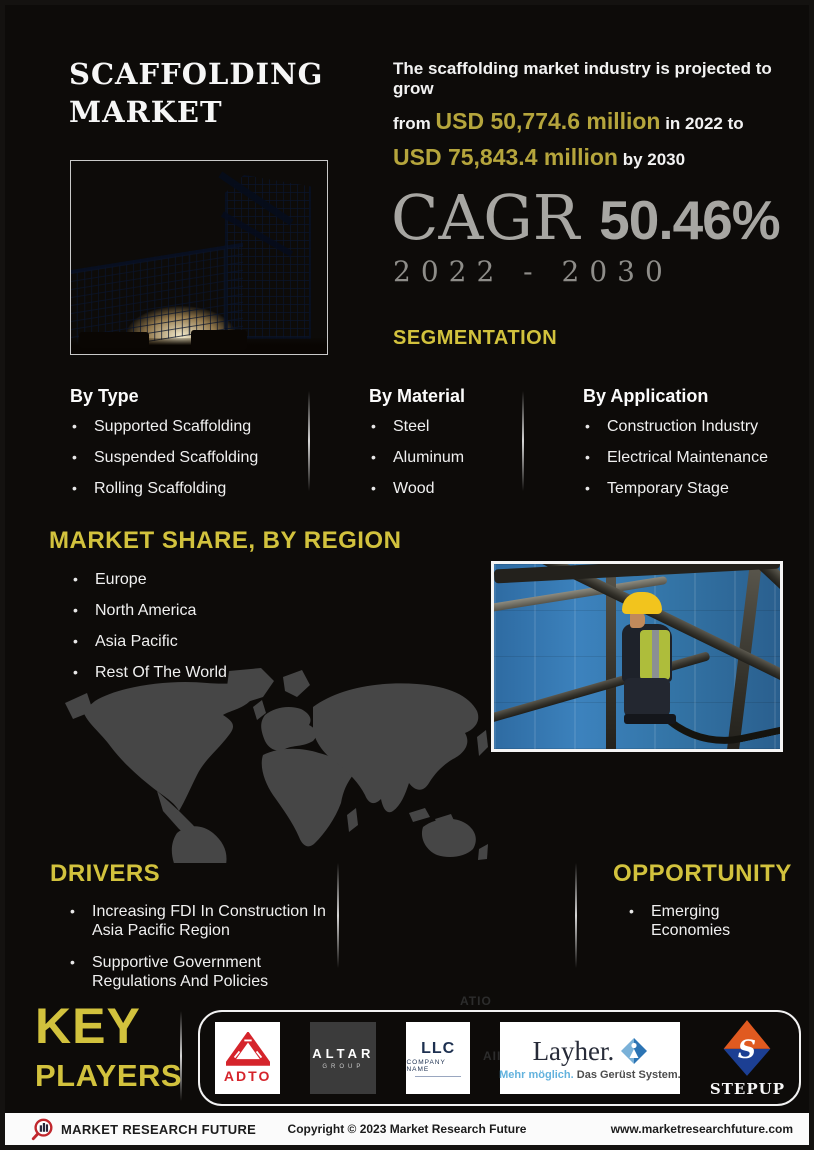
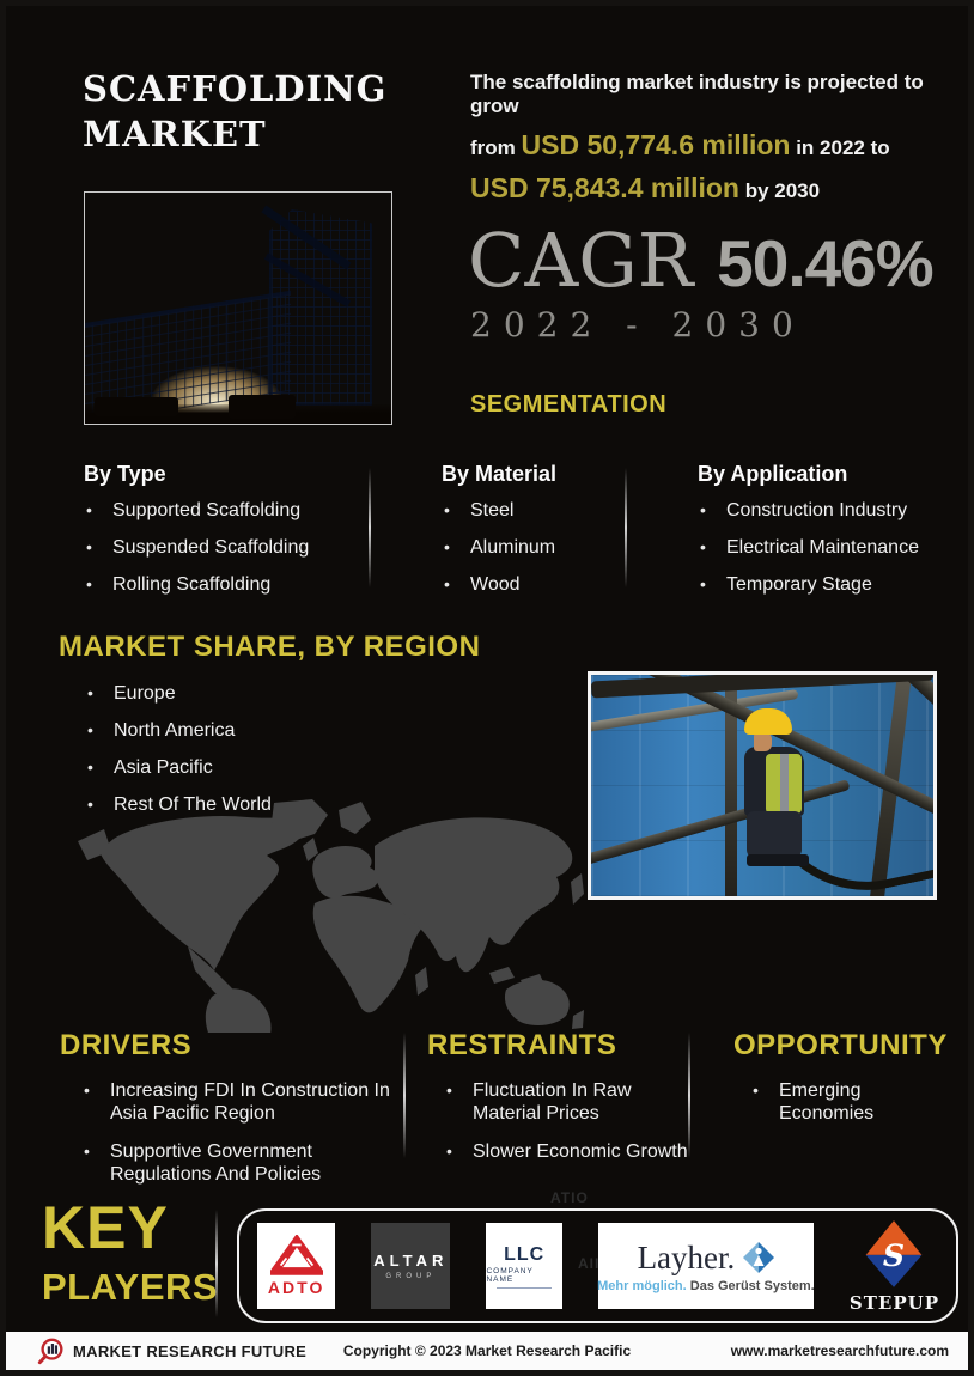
  SCAFFOLDING
  MARKET
  The scaffolding market industry is projected to grow
  from USD 50,774.6 million in 2022 to
  USD 75,843.4 million by 2030
  CAGR 50.46%
  2022 - 2030
  SEGMENTATION
  By Type
  Supported Scaffolding
  Suspended Scaffolding
  Rolling Scaffolding
  By Material
  Steel
  Aluminum
  Wood
  By Application
  Construction Industry
  Electrical Maintenance
  Temporary Stage
  MARKET SHARE, BY REGION
  Europe
  North America
  Asia Pacific
  Rest Of The World
  DRIVERS
  Increasing FDI In Construction In Asia Pacific Region
  Supportive Government Regulations And Policies
+ RESTRAINTS
+ Fluctuation In Raw Material Prices
+ Slower Economic Growth
  OPPORTUNITY
  Emerging Economies
  KEY
  PLAYERS
  ATIO
  ADTO
  ALTAR
  LLC
  Layher.
  Mehr möglich. Das Gerüst System.
  S
  STEPUP
  MARKET RESEARCH FUTURE
- Copyright © 2023 Market Research Future
+ Copyright © 2023 Market Research Pacific
  www.marketresearchfuture.com
